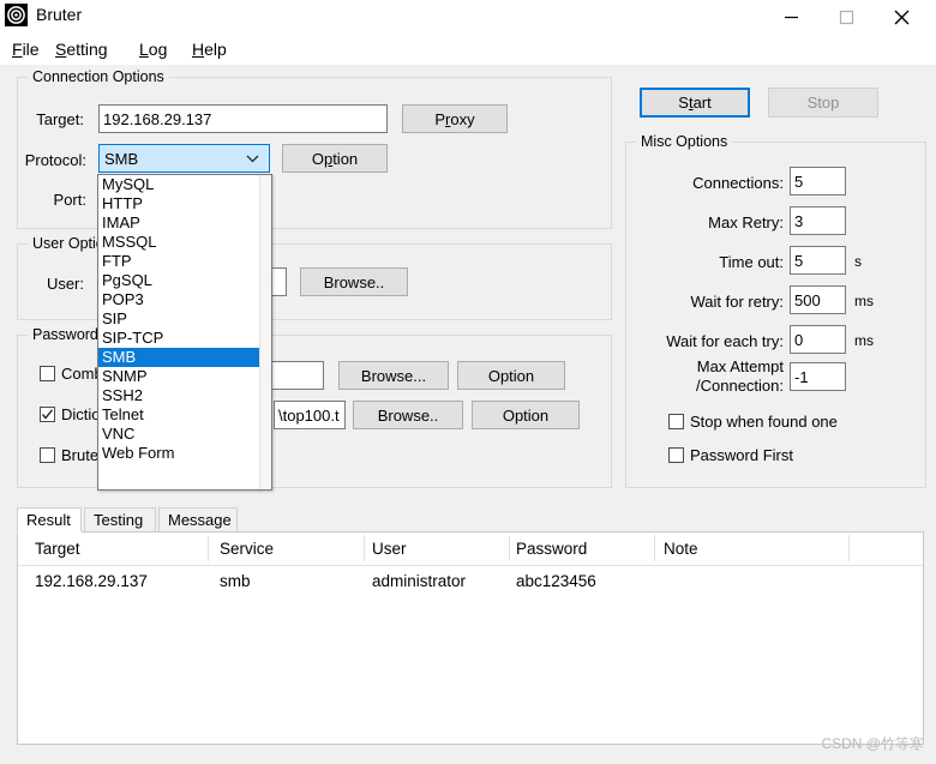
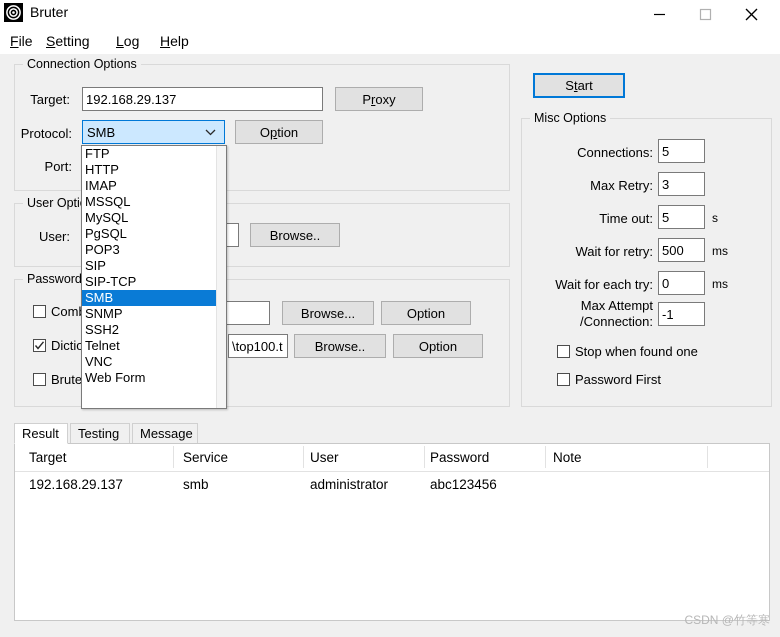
  Bruter
  File
  Setting
  Log
  Help
  Connection Options
  Target:
  192.168.29.137
  Proxy
  Protocol:
  SMB
  Option
  Port:
  User Opti
  User:
  Browse..
  Password
  Com
  Browse...
  Option
  Dictio
  \top100.t
  Browse..
  Option
  Brute
  Start
- Stop
  Misc Options
  Connections:
  5
  Max Retry:
  3
  Time out:
  5
  s
  Wait for retry:
  500
  ms
  Wait for each try:
  0
  ms
  Max Attempt
  /Connection:
  -1
  Stop when found one
  Password First
  Result
  Testing
  Message
  Target
  Service
  User
  Password
  Note
  192.168.29.137
  smb
  administrator
  abc123456
- MySQL
+ FTP
  HTTP
  IMAP
  MSSQL
- FTP
+ MySQL
  PgSQL
  POP3
  SIP
  SIP-TCP
  SMB
  SNMP
  SSH2
  Telnet
  VNC
  Web Form
  CSDN @竹等寒
